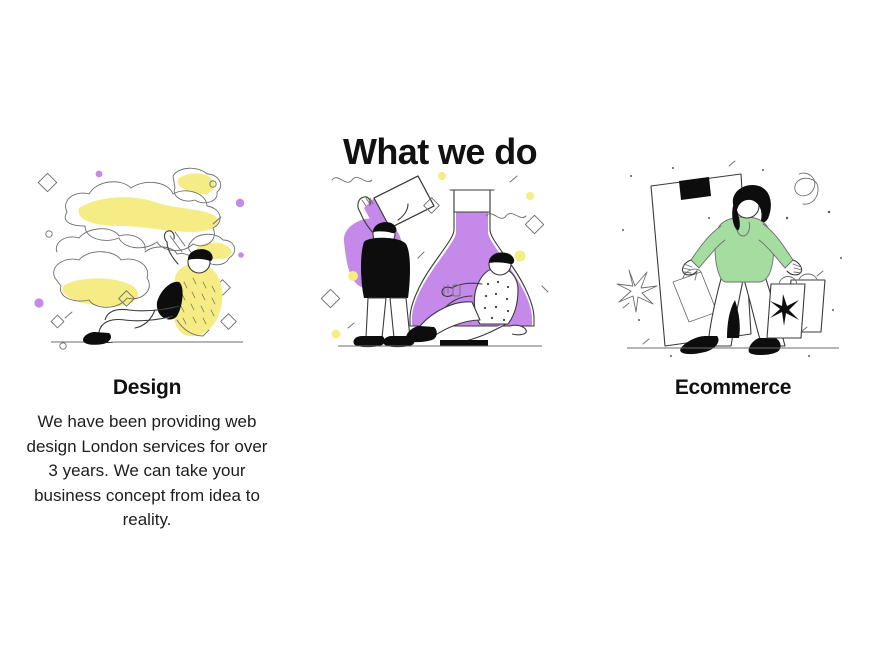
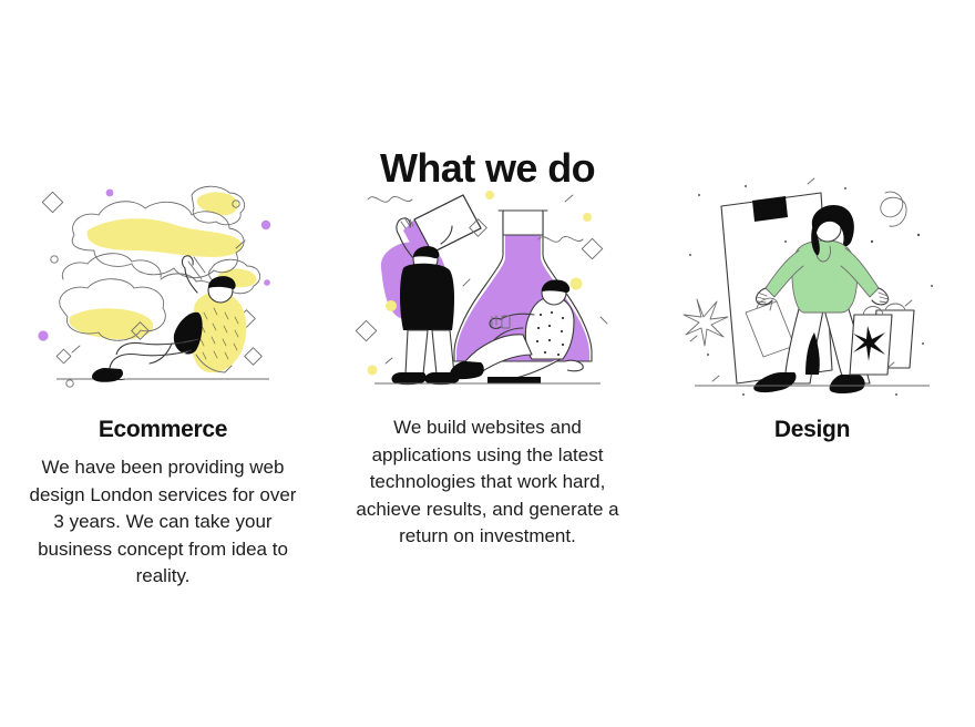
  What we do
- Design
+ Ecommerce
  We have been providing web design London services for over 3 years. We can take your business concept from idea to reality.
+ We build websites and applications using the latest technologies that work hard, achieve results, and generate a return on investment.
- Ecommerce
+ Design
